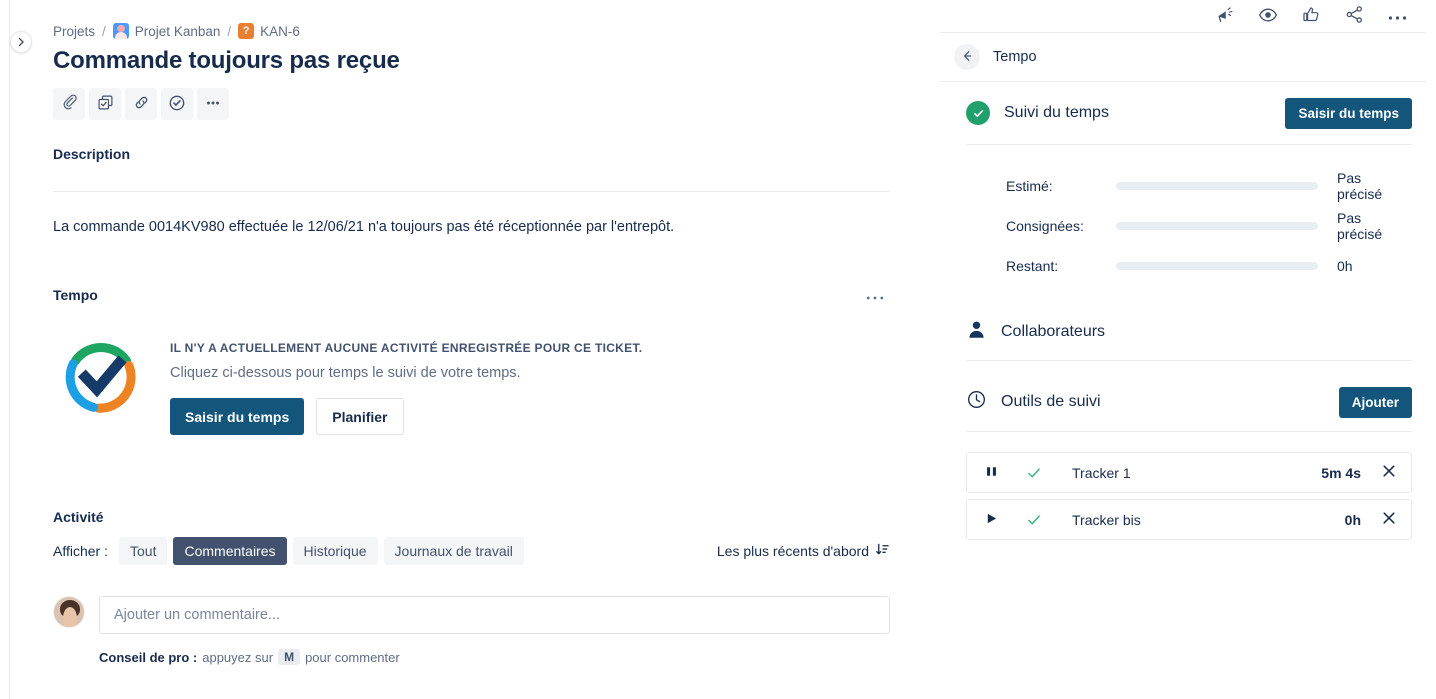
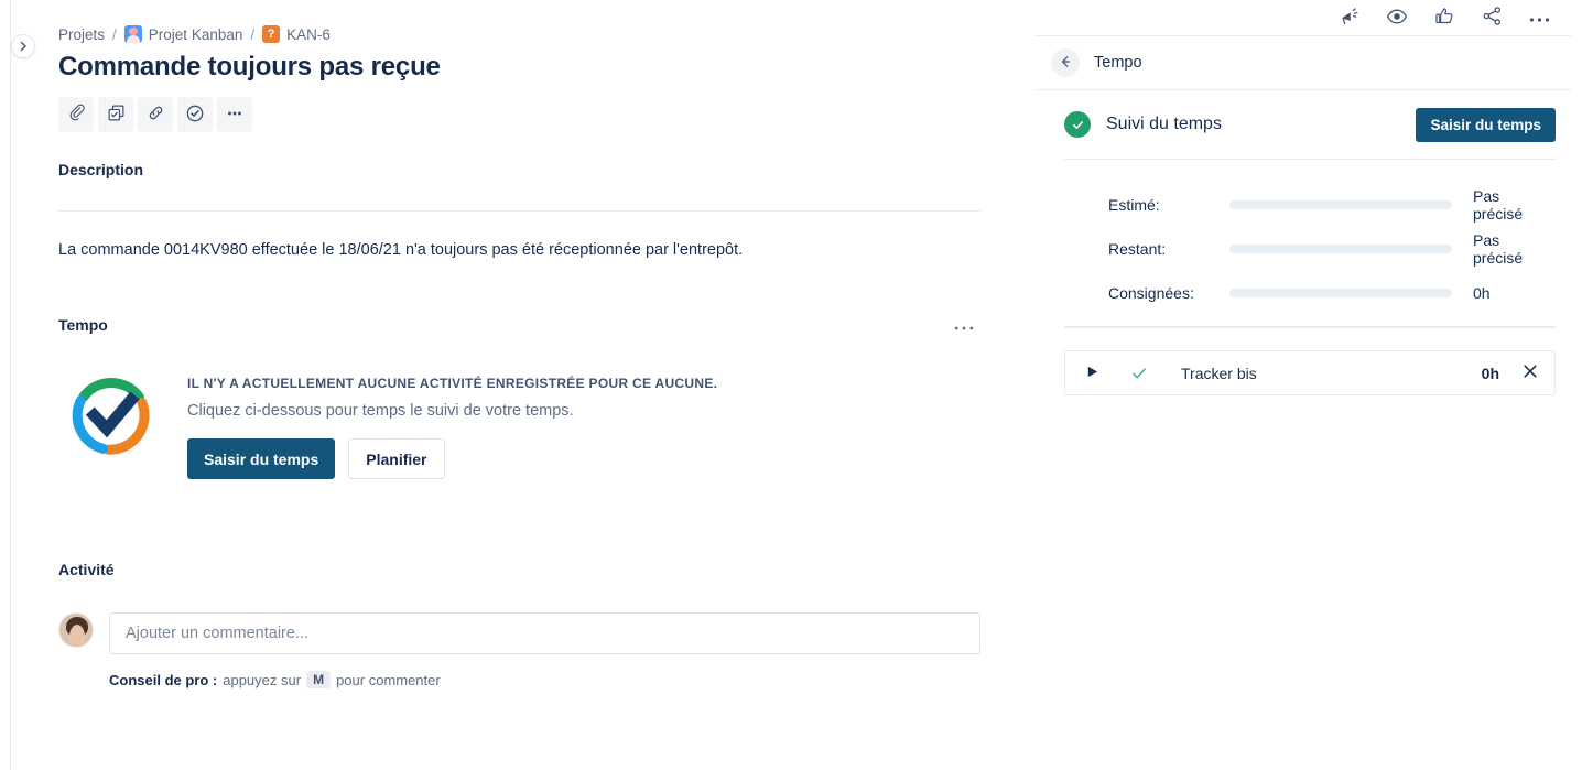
  Projets
  /
  Projet Kanban
  /
  ?
  KAN-6
  Commande toujours pas reçue
  Description
- La commande 0014KV980 effectuée le 12/06/21 n'a toujours pas été réceptionnée par l'entrepôt.
+ La commande 0014KV980 effectuée le 18/06/21 n'a toujours pas été réceptionnée par l'entrepôt.
  Tempo
- IL N'Y A ACTUELLEMENT AUCUNE ACTIVITÉ ENREGISTRÉE POUR CE TICKET.
+ IL N'Y A ACTUELLEMENT AUCUNE ACTIVITÉ ENREGISTRÉE POUR CE AUCUNE.
  Cliquez ci-dessous pour temps le suivi de votre temps.
  Saisir du temps
  Planifier
  Activité
- Afficher :
- Tout
- Commentaires
- Historique
- Journaux de travail
- Les plus récents d'abord
  Ajouter un commentaire...
  Conseil de pro :
  appuyez sur
  M
  pour commenter
  Tempo
  Suivi du temps
  Saisir du temps
  Estimé:
  Pas précisé
- Consignées:
+ Restant:
  Pas précisé
- Restant:
+ Consignées:
  0h
- Collaborateurs
- Outils de suivi
- Ajouter
- Tracker 1
- 5m 4s
  Tracker bis
  0h
